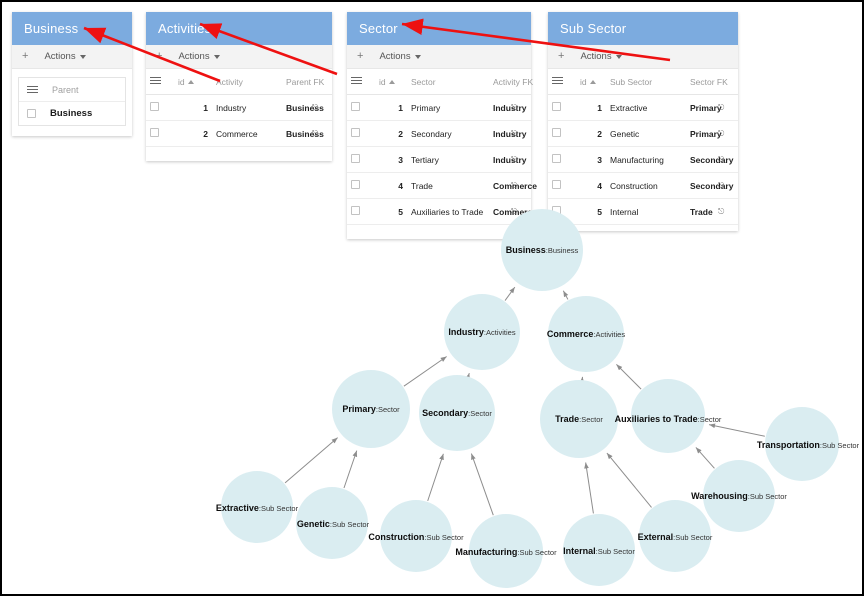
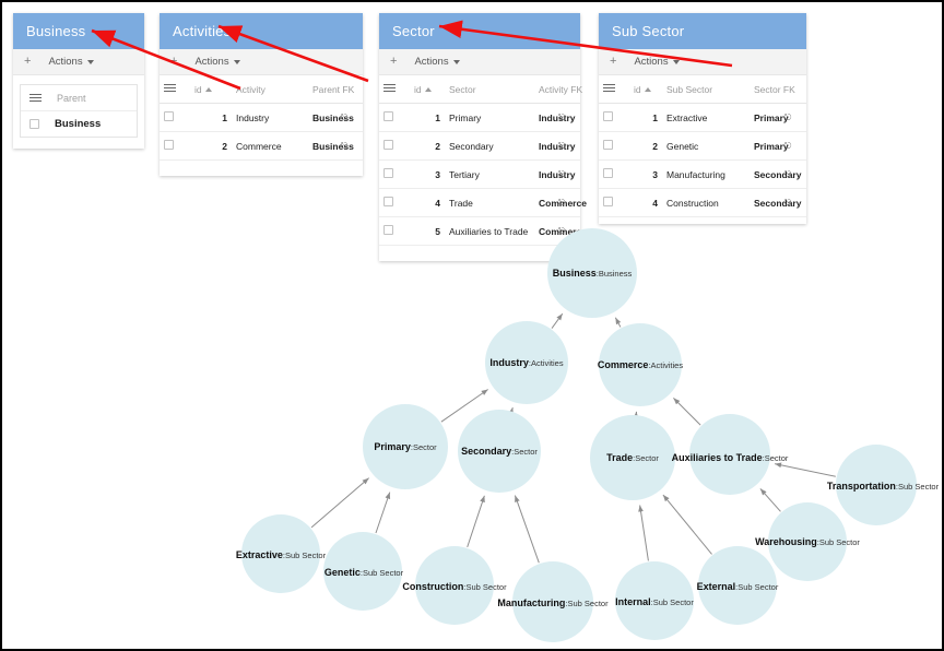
  Business
  +
  Actions
  Parent
  Business
  Activities
  Actions
  	id	ctivity	Parent
  	1	Industry	Busin	⎋
  	2	Commerce	Busin	⎋
  Sector
  +
  Actions
  	id	Sector	Activ
  	1	Primary	Indu	⎋
  	2	Secondary	Indu	⎋
  	3	Tertiary	Indu	⎋
  	5	Auxiliaries to Trade	Com	⎋
  Sub Sector
  +
  Actions
  	id	Sub Sector	Sector
  	1	Extractive	Primar	⎋
  	2	Genetic	Primar	⎋
  	3	Manufacturing	Secon	⎋
  	4	Construction	Secon	⎋
- 	5	Internal	Trade	⎋
  Business:Business
  Industry:Activities
  Commerce:Activities
  Primary:Sector
  Secondary:Sector
  Trade:Sector
  Auxiliaries to Trade:Sector
  Transportation:Sub Sector
  Extractive:Sub Sector
  Genetic:Sub Sector
  Construction:Sub Sector
  Manufacturing:Sub Sector
  Internal:Sub Sector
  External:Sub Sector
  Warehousing:Sub Sector
